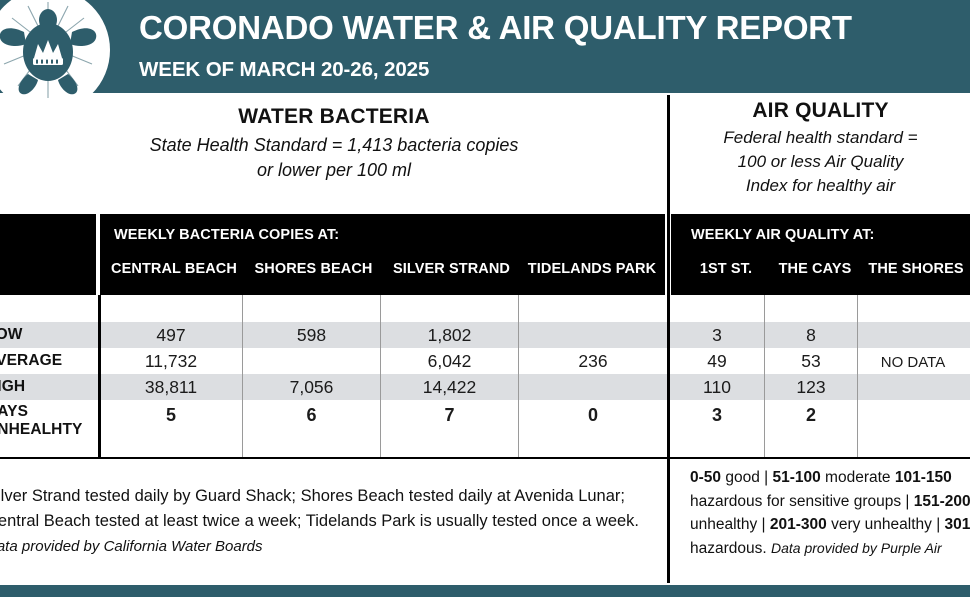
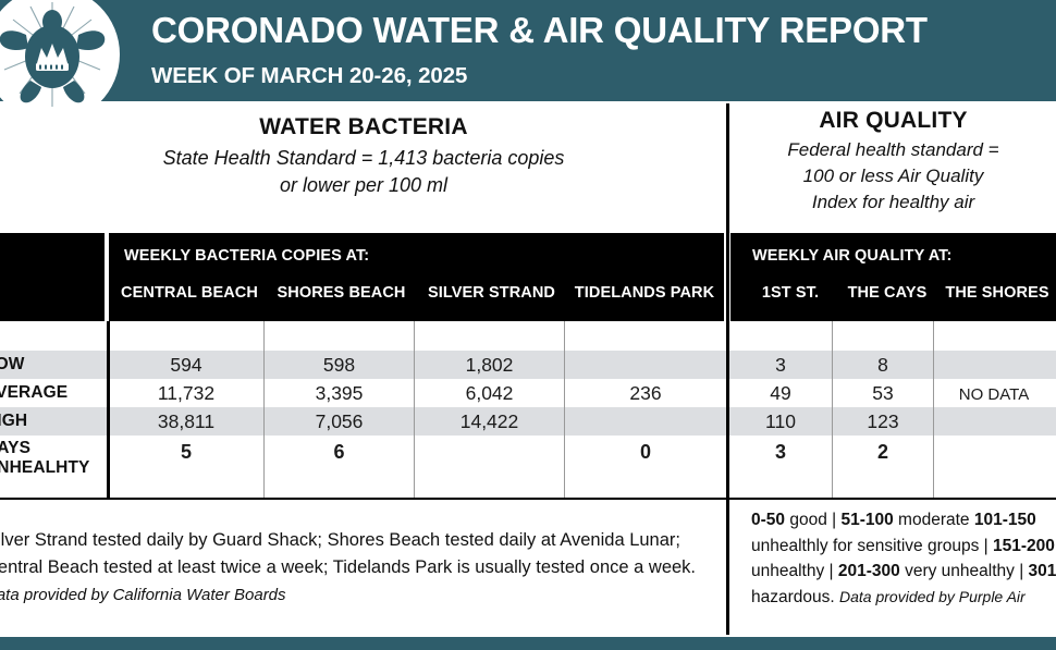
  CORONADO WATER & AIR QUALITY REPORT
  WEEK OF MARCH 20-26, 2025
  WATER BACTERIA
  State Health Standard = 1,413 bacteria copies
  or lower per 100 ml
  AIR QUALITY
  Federal health standard =
  100 or less Air Quality
  Index for healthy air
  WEEKLY BACTERIA COPIES AT:
  CENTRAL BEACH
  SHORES BEACH
  SILVER STRAND
  TIDELANDS PARK
  WEEKLY AIR QUALITY AT:
  1ST ST.
  THE CAYS
  THE SHORES
- 497
+ 594
  598
  1,802
  3
  8
  VERAGE
  11,732
+ 3,395
  6,042
  236
  49
  53
  NO DATA
  38,811
  7,056
  14,422
  110
  123
  AYS
  NHEALHTY
  5
  6
- 7
  0
  3
  2
  lver Strand tested daily by Guard Shack; Shores Beach tested daily at Avenida Lunar; entral Beach tested at least twice a week; Tidelands Park is usually tested once a week. ata provided by California Water Boards
- 0-50 good | 51-100 moderate 101-150 hazardous for sensitive groups | 151-200 unhealthy | 201-300 very unhealthy | 301 hazardous. Data provided by Purple Air
+ 0-50 good | 51-100 moderate 101-150 unhealthly for sensitive groups | 151-200 unhealthy | 201-300 very unhealthy | 301 hazardous. Data provided by Purple Air
